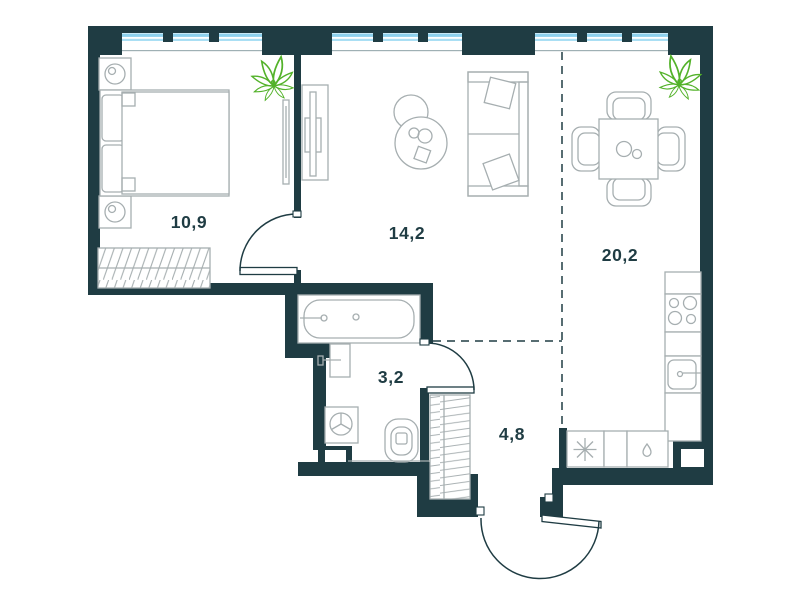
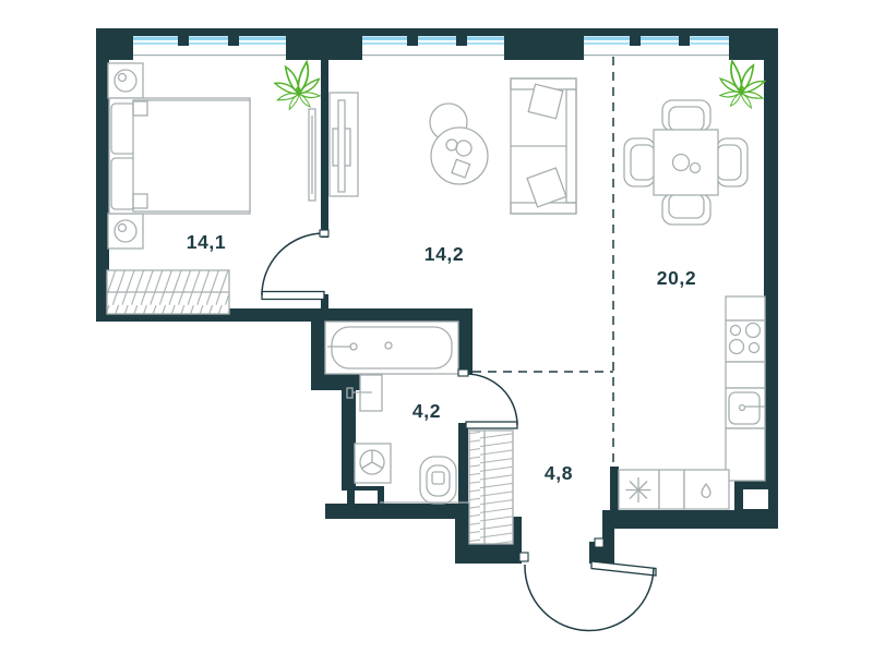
- 10,9
+ 14,1
  14,2
  20,2
- 3,2
+ 4,2
  4,8
